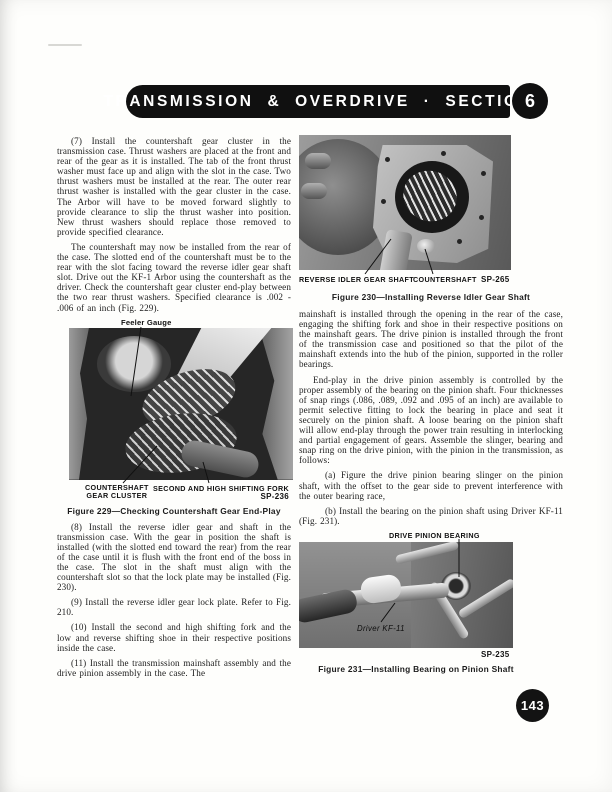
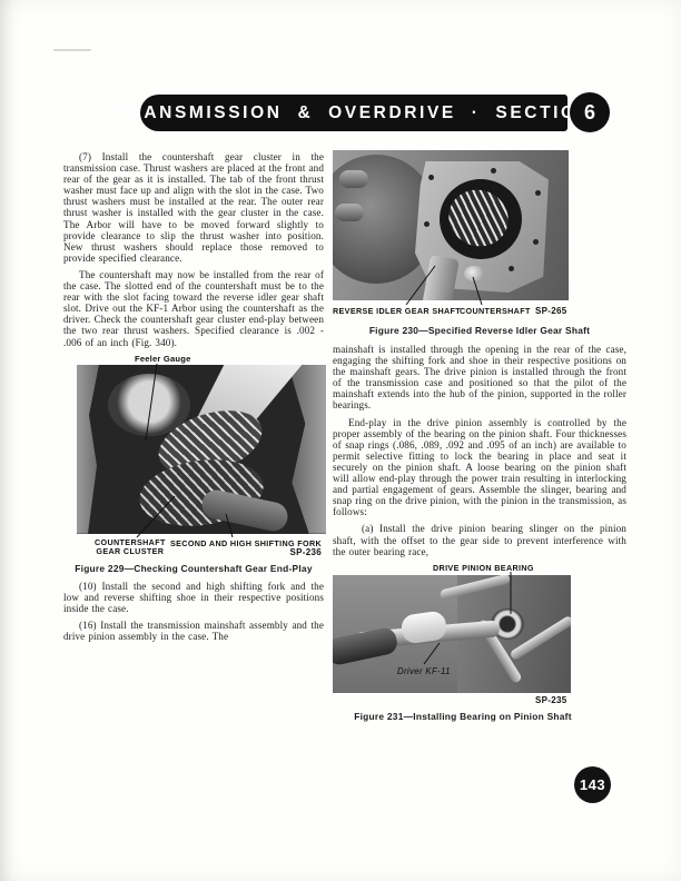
  TRANSMISSION & OVERDRIVE · SECTI
  6
  (7) Install the countershaft gear cluster in the transmission case. Thrust washers are placed at the front and rear of the gear as it is installed. The tab of the front thrust washer must face up and align with the slot in the case. Two thrust washers must be installed at the rear. The outer rear thrust washer is installed with the gear cluster in the case. The Arbor will have to be moved forward slightly to provide clearance to slip the thrust washer into position. New thrust washers should replace those removed to provide specified clearance.
- The countershaft may now be installed from the rear of the case. The slotted end of the countershaft must be to the rear with the slot facing toward the reverse idler gear shaft slot. Drive out the KF-1 Arbor using the countershaft as the driver. Check the countershaft gear cluster end-play between the two rear thrust washers. Specified clearance is .002 - .006 of an inch (Fig. 229).
+ The countershaft may now be installed from the rear of the case. The slotted end of the countershaft must be to the rear with the slot facing toward the reverse idler gear shaft slot. Drive out the KF-1 Arbor using the countershaft as the driver. Check the countershaft gear cluster end-play between the two rear thrust washers. Specified clearance is .002 - .006 of an inch (Fig. 340).
  Feeler Gauge
  COUNTERSHAFT
  GEAR CLUSTER
  SECOND AND HIGH SHIFTING FORK
  SP-236
  Figure 229—Checking Countershaft Gear End-Play
- (8) Install the reverse idler gear and shaft in the transmission case. With the gear in position the shaft is installed (with the slotted end toward the rear) from the rear of the case until it is flush with the front end of the boss in the case. The slot in the shaft must align with the countershaft slot so that the lock plate may be installed (Fig. 230).
- (9) Install the reverse idler gear lock plate. Refer to Fig. 210.
  (10) Install the second and high shifting fork and the low and reverse shifting shoe in their respective positions inside the case.
- (11) Install the transmission mainshaft assembly and the drive pinion assembly in the case. The
+ (16) Install the transmission mainshaft assembly and the drive pinion assembly in the case. The
  REVERSE IDLER GEAR SHAFT
  COUNTERSHAFT
  SP-265
- Figure 230—Installing Reverse Idler Gear Shaft
+ Figure 230—Specified Reverse Idler Gear Shaft
  mainshaft is installed through the opening in the rear of the case, engaging the shifting fork and shoe in their respective positions on the mainshaft gears. The drive pinion is installed through the front of the transmission case and positioned so that the pilot of the mainshaft extends into the hub of the pinion, supported in the roller bearings.
  End-play in the drive pinion assembly is controlled by the proper assembly of the bearing on the pinion shaft. Four thicknesses of snap rings (.086, .089, .092 and .095 of an inch) are available to permit selective fitting to lock the bearing in place and seat it securely on the pinion shaft. A loose bearing on the pinion shaft will allow end-play through the power train resulting in interlocking and partial engagement of gears. Assemble the slinger, bearing and snap ring on the drive pinion, with the pinion in the transmission, as follows:
- (a) Figure the drive pinion bearing slinger on the pinion shaft, with the offset to the gear side to prevent interference with the outer bearing race,
+ (a) Install the drive pinion bearing slinger on the pinion shaft, with the offset to the gear side to prevent interference with the outer bearing race,
- (b) Install the bearing on the pinion shaft using Driver KF-11 (Fig. 231).
  DRIVE PINION BEARING
  Driver KF-11
  SP-235
  Figure 231—Installing Bearing on Pinion Shaft
  143
